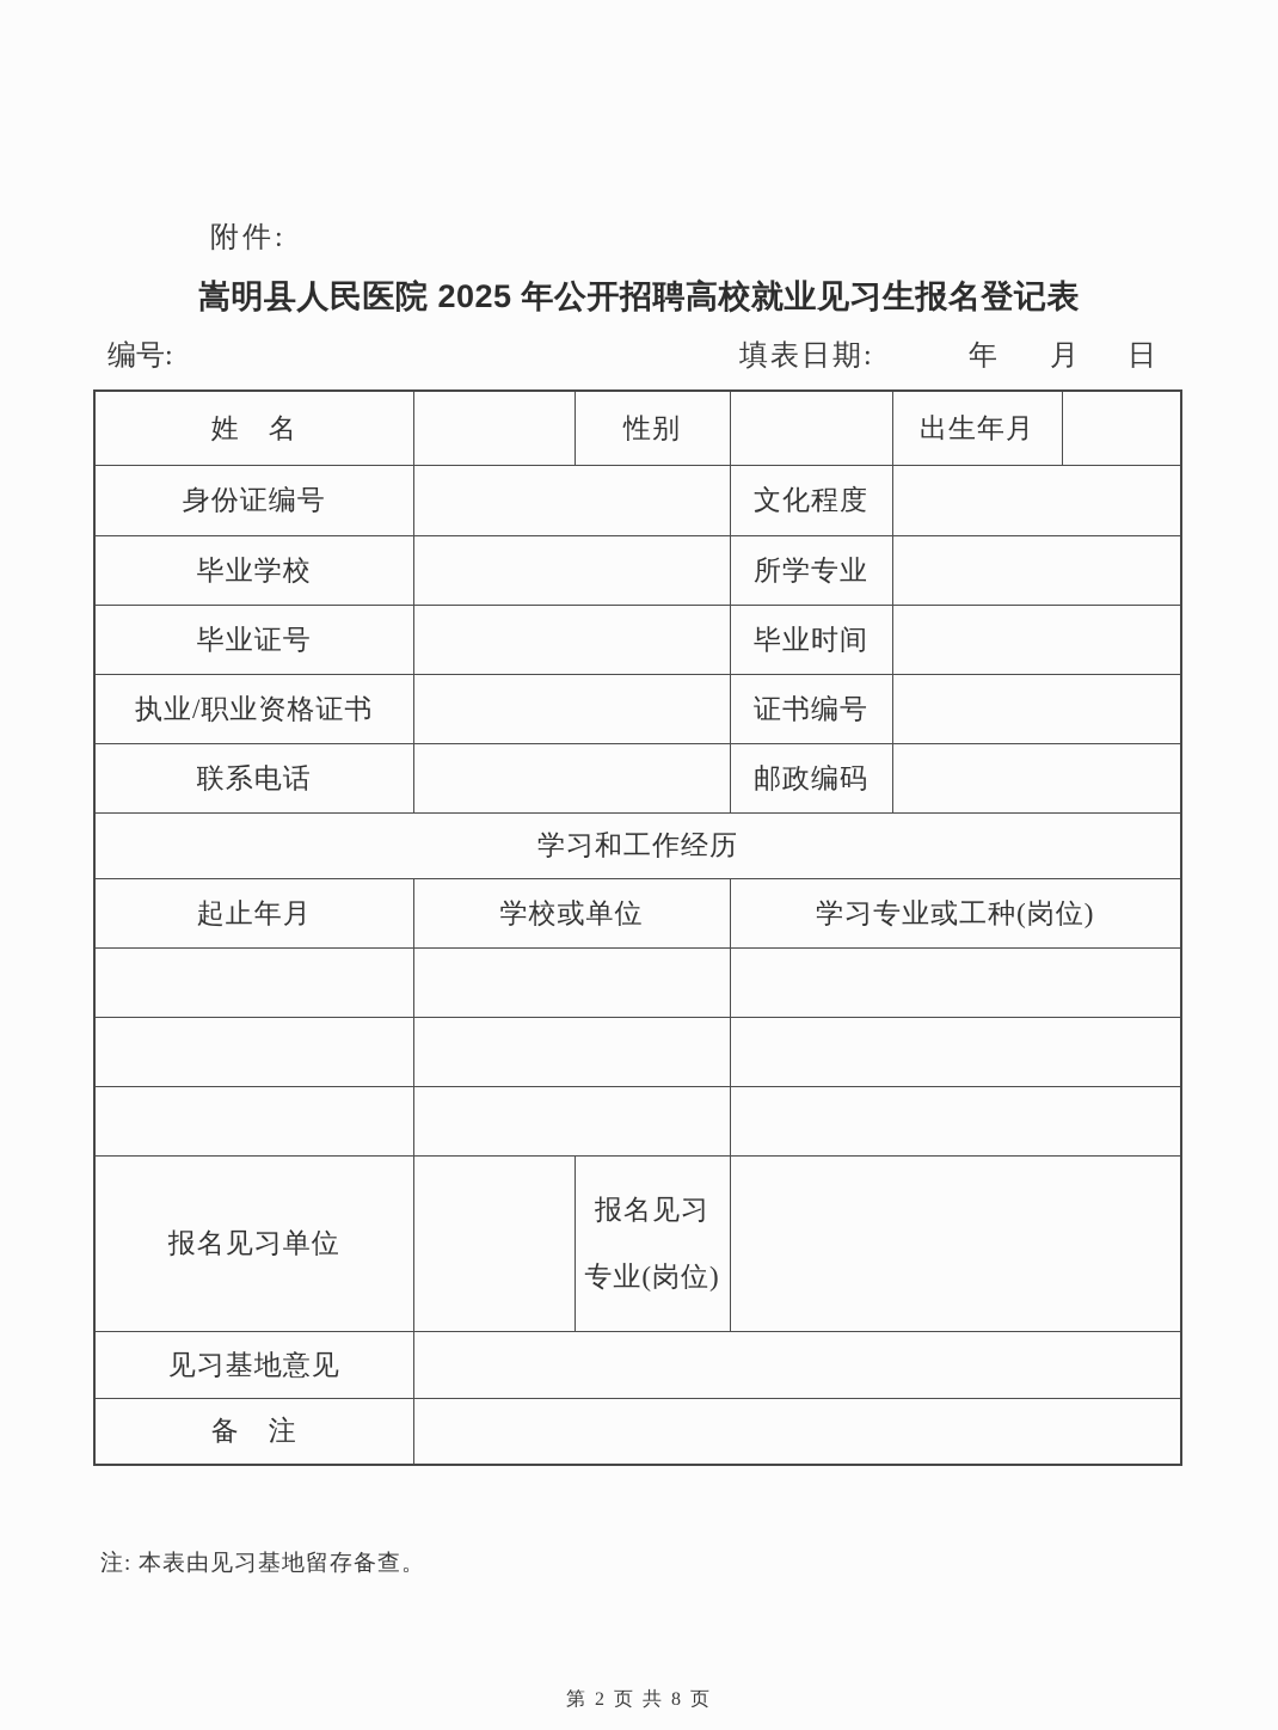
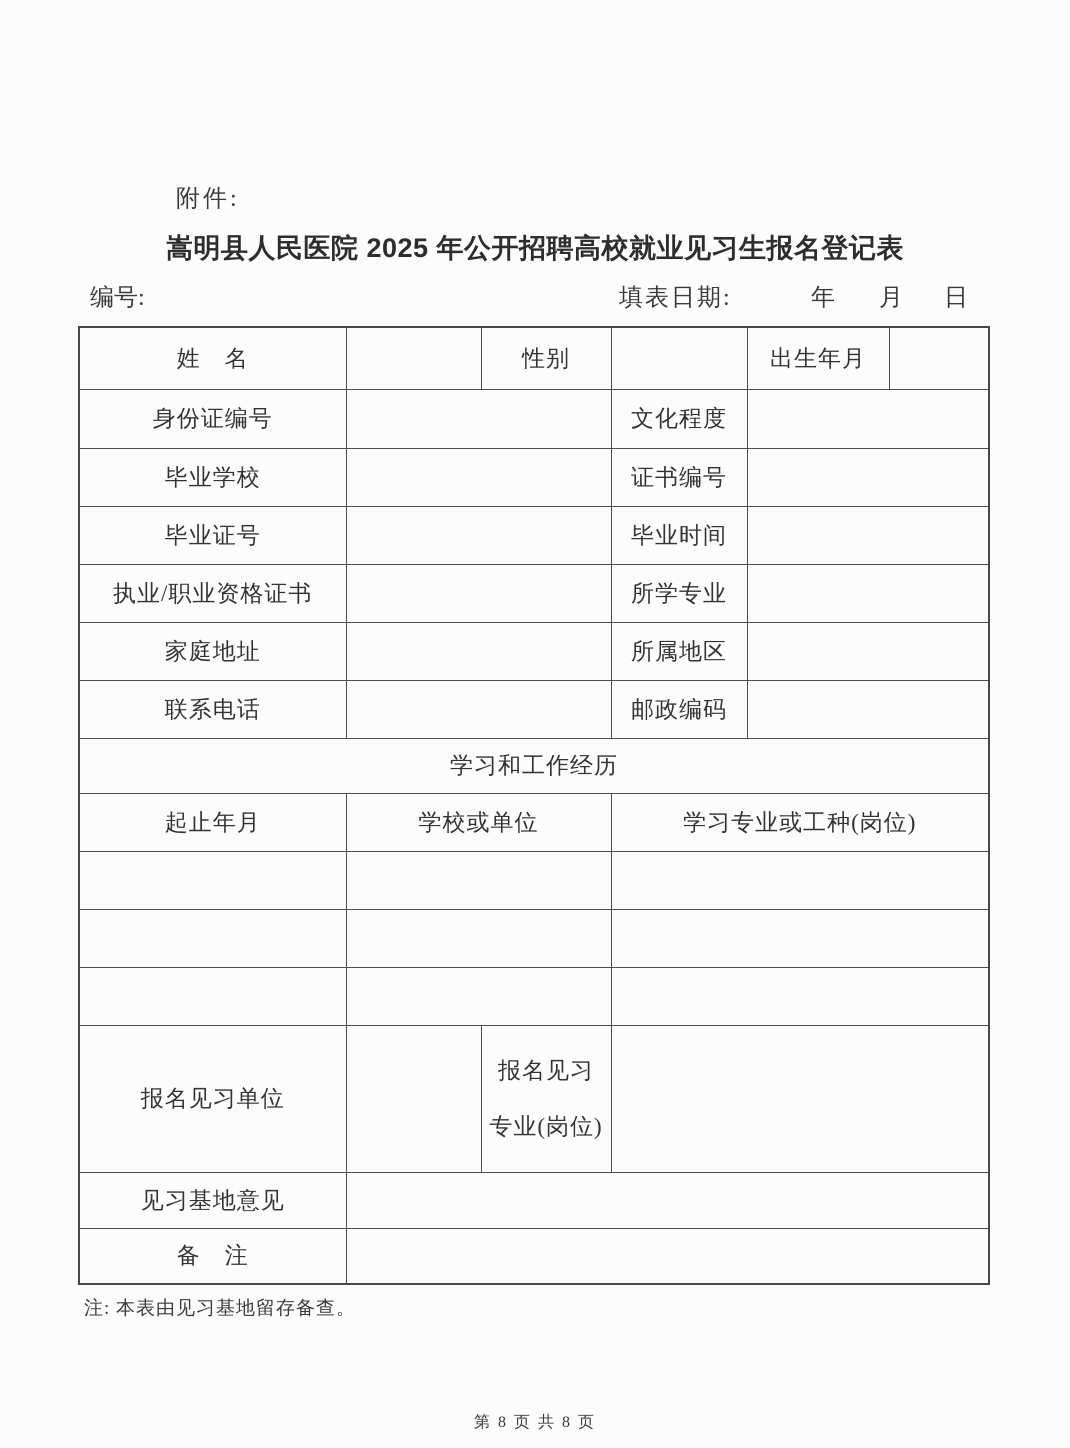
  附件:
  嵩明县人民医院 2025 年公开招聘高校就业见习生报名登记表
  编号:
  填表日期:
  年
  月
  日
  姓 名		性别		出生年月
  身份证编号		文化程度
- 毕业学校		所学专业
+ 毕业学校		证书编号
  毕业证号		毕业时间
- 执业/职业资格证书		证书编号
+ 执业/职业资格证书		所学专业
+ 家庭地址		所属地区
  联系电话		邮政编码
  学习和工作经历
  起止年月	学校或单位	学习专业或工种(岗位)
  报名见习单位		报名见习专业(岗位)
  见习基地意见
  备 注
  注: 本表由见习基地留存备查。
- 第 2 页 共 8 页
+ 第 8 页 共 8 页
